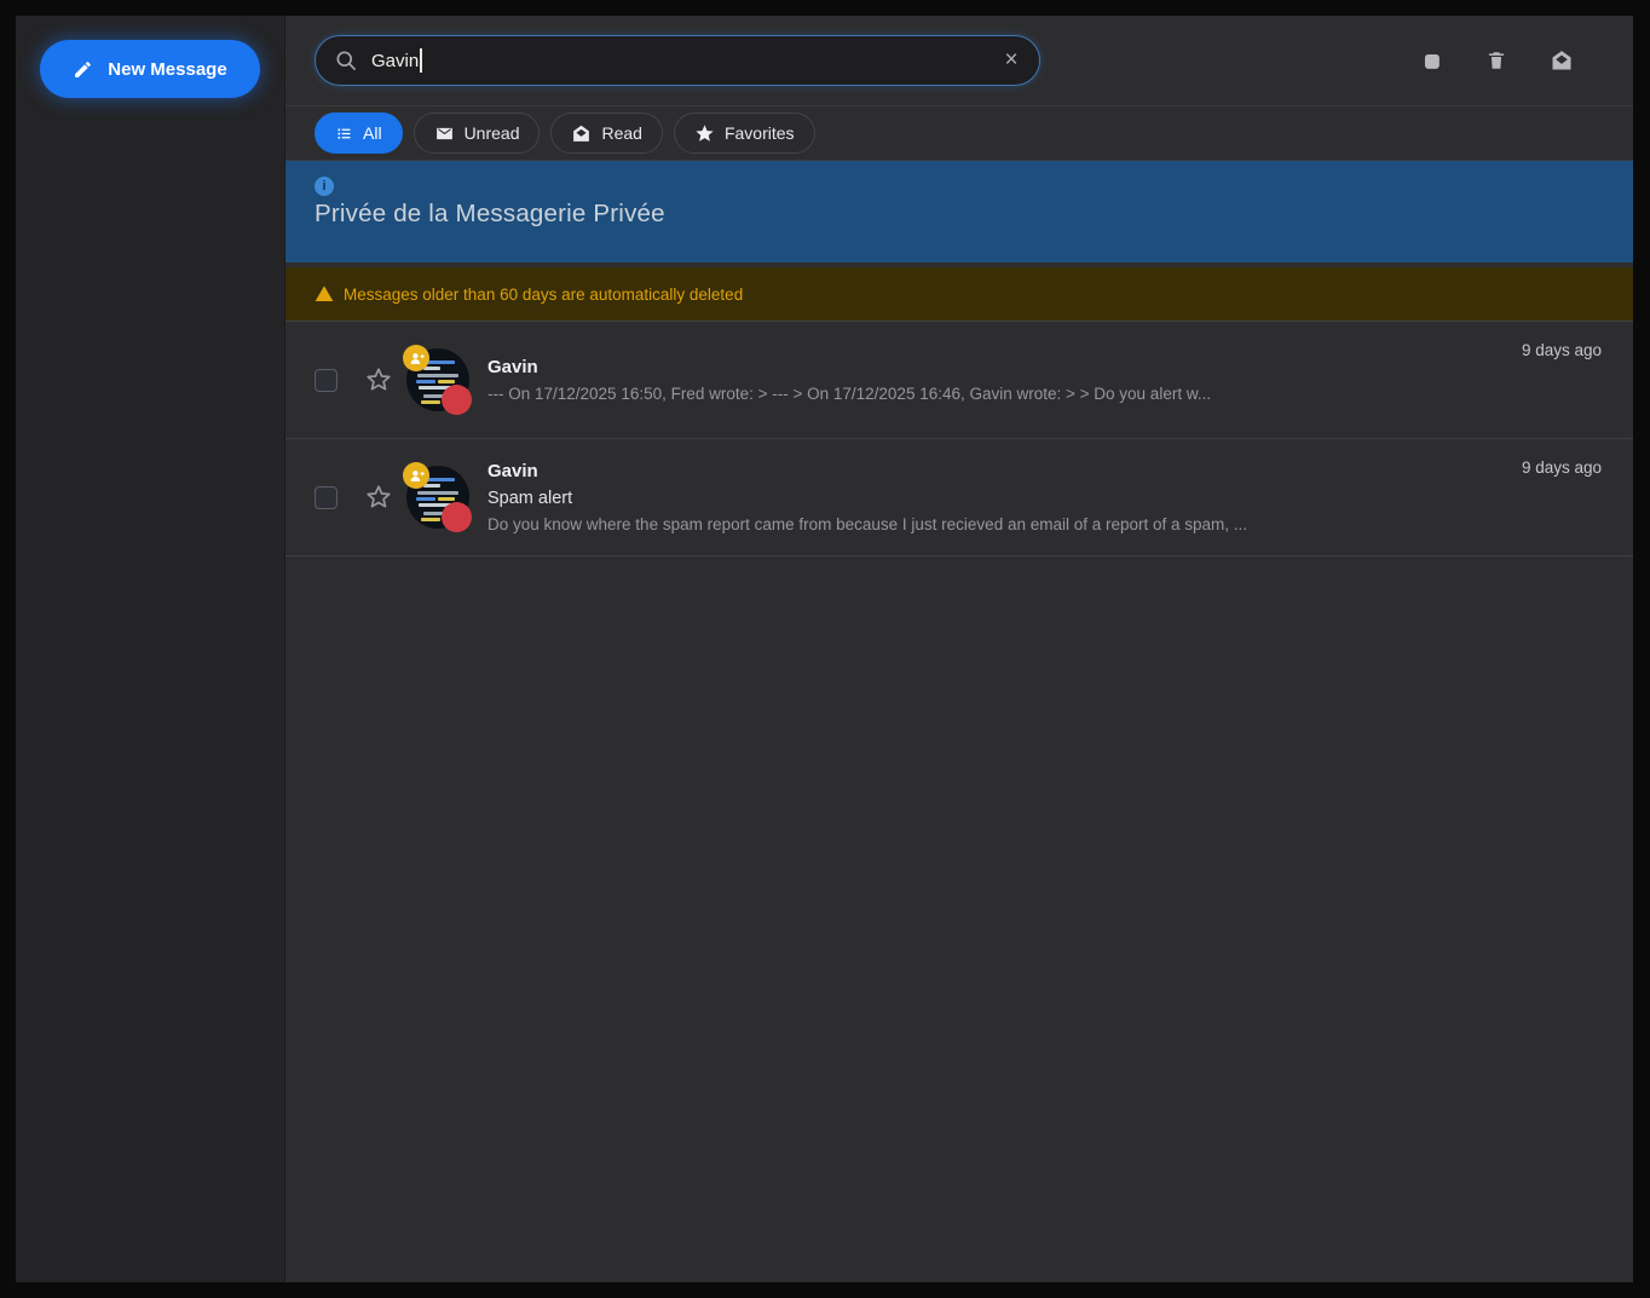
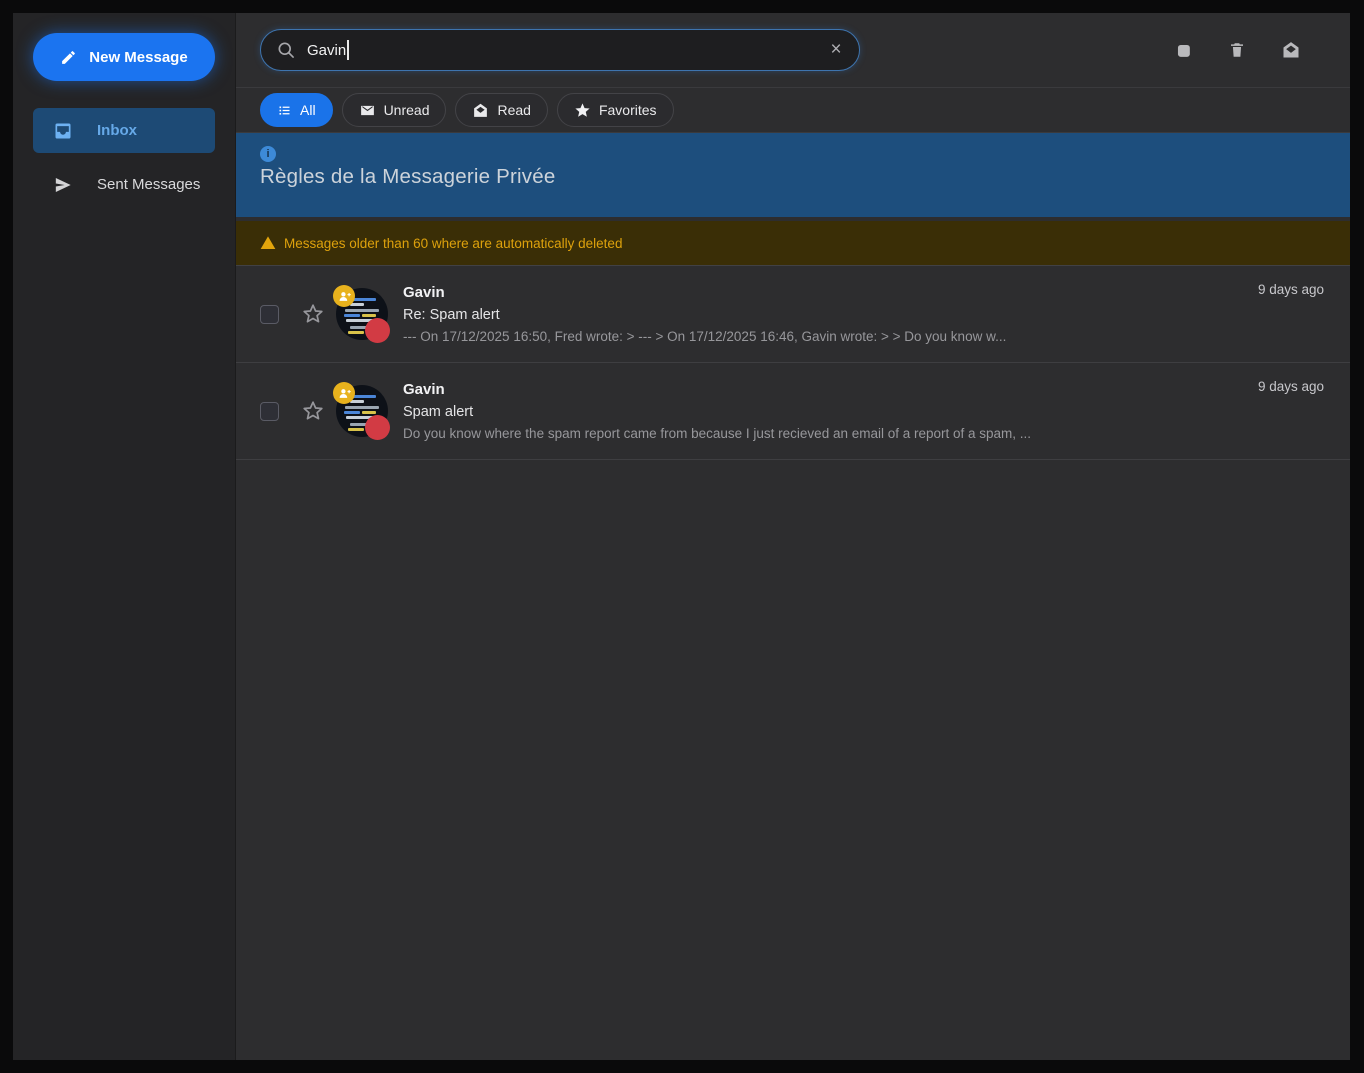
  New Message
+ Inbox
+ Sent Messages
  Gavin
  ×
  All
  Unread
  Read
  Favorites
  i
- Privée de la Messagerie Privée
+ Règles de la Messagerie Privée
- Messages older than 60 days are automatically deleted
+ Messages older than 60 where are automatically deleted
  Gavin
+ Re: Spam alert
- --- On 17/12/2025 16:50, Fred wrote: > --- > On 17/12/2025 16:46, Gavin wrote: > > Do you alert w...
+ --- On 17/12/2025 16:50, Fred wrote: > --- > On 17/12/2025 16:46, Gavin wrote: > > Do you know w...
  9 days ago
  Gavin
  Spam alert
  Do you know where the spam report came from because I just recieved an email of a report of a spam, ...
  9 days ago
